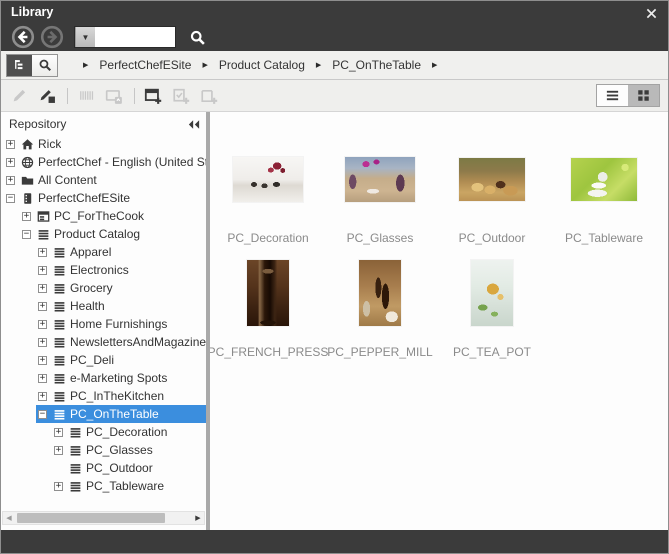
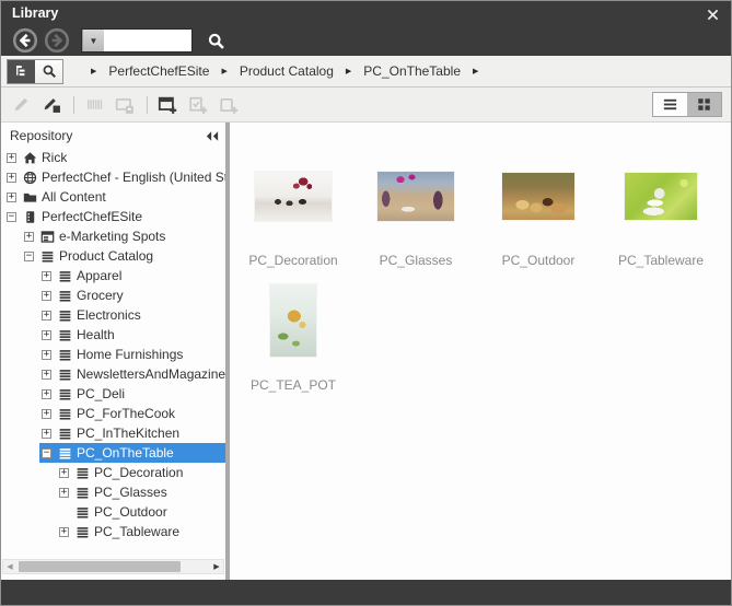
  Library
  ▼
  PerfectChefESite
  Product Catalog
  PC_OnTheTable
  Repository
  +
  Rick
  +
  PerfectChef - English (United S
  +
  All Content
  −
  PerfectChefESite
  +
- PC_ForTheCook
+ e-Marketing Spots
  −
  Product Catalog
  +
  Apparel
  +
- Electronics
+ Grocery
  +
- Grocery
+ Electronics
  +
  Health
  +
  Home Furnishings
  +
  NewslettersAndMagazine
  +
  PC_Deli
  +
- e-Marketing Spots
+ PC_ForTheCook
  +
  PC_InTheKitchen
  −
  PC_OnTheTable
  +
  PC_Decoration
  +
  PC_Glasses
  PC_Outdoor
  +
  PC_Tableware
  PC_Decoration
  PC_Glasses
  PC_Outdoor
  PC_Tableware
- PC_FRENCH_PRESS
- PC_PEPPER_MILL
  PC_TEA_POT
